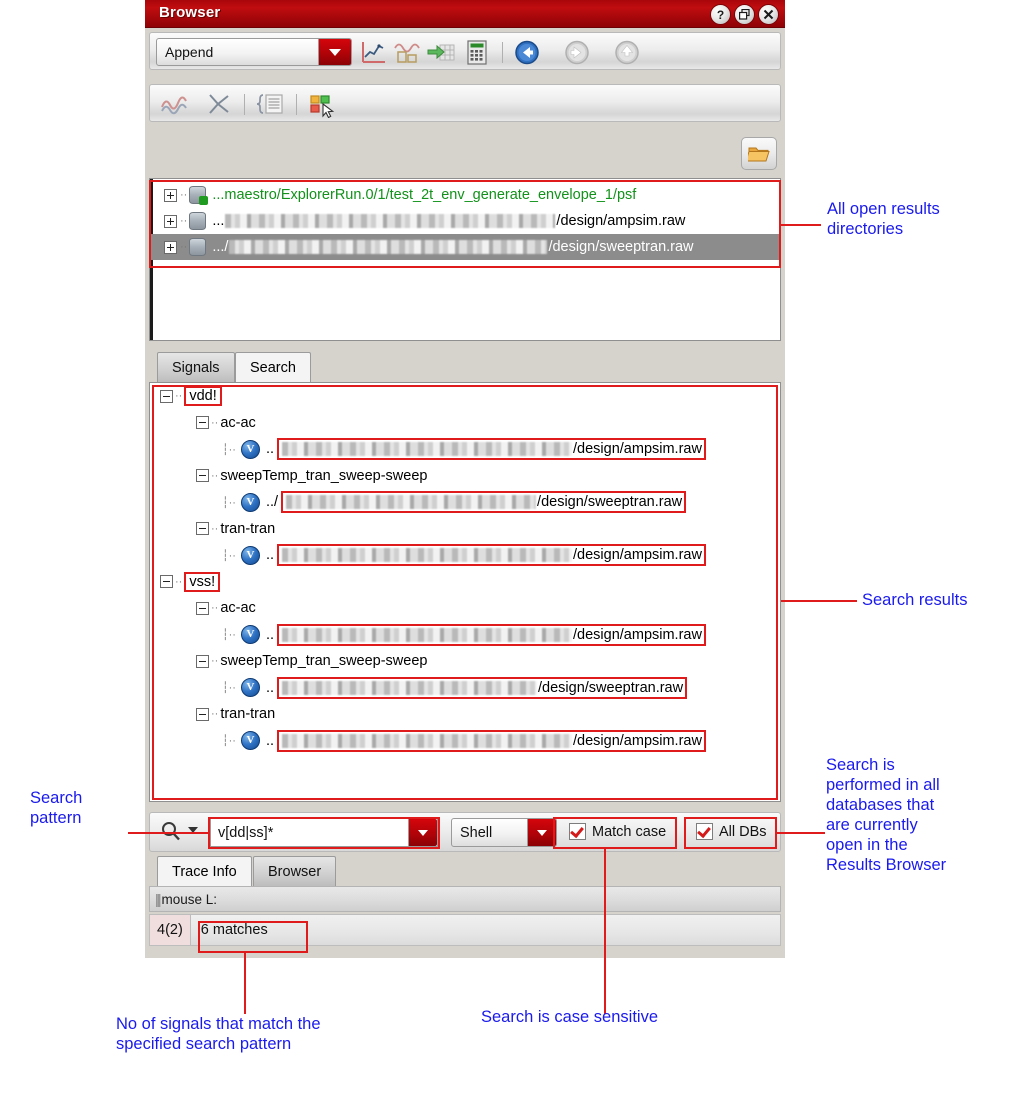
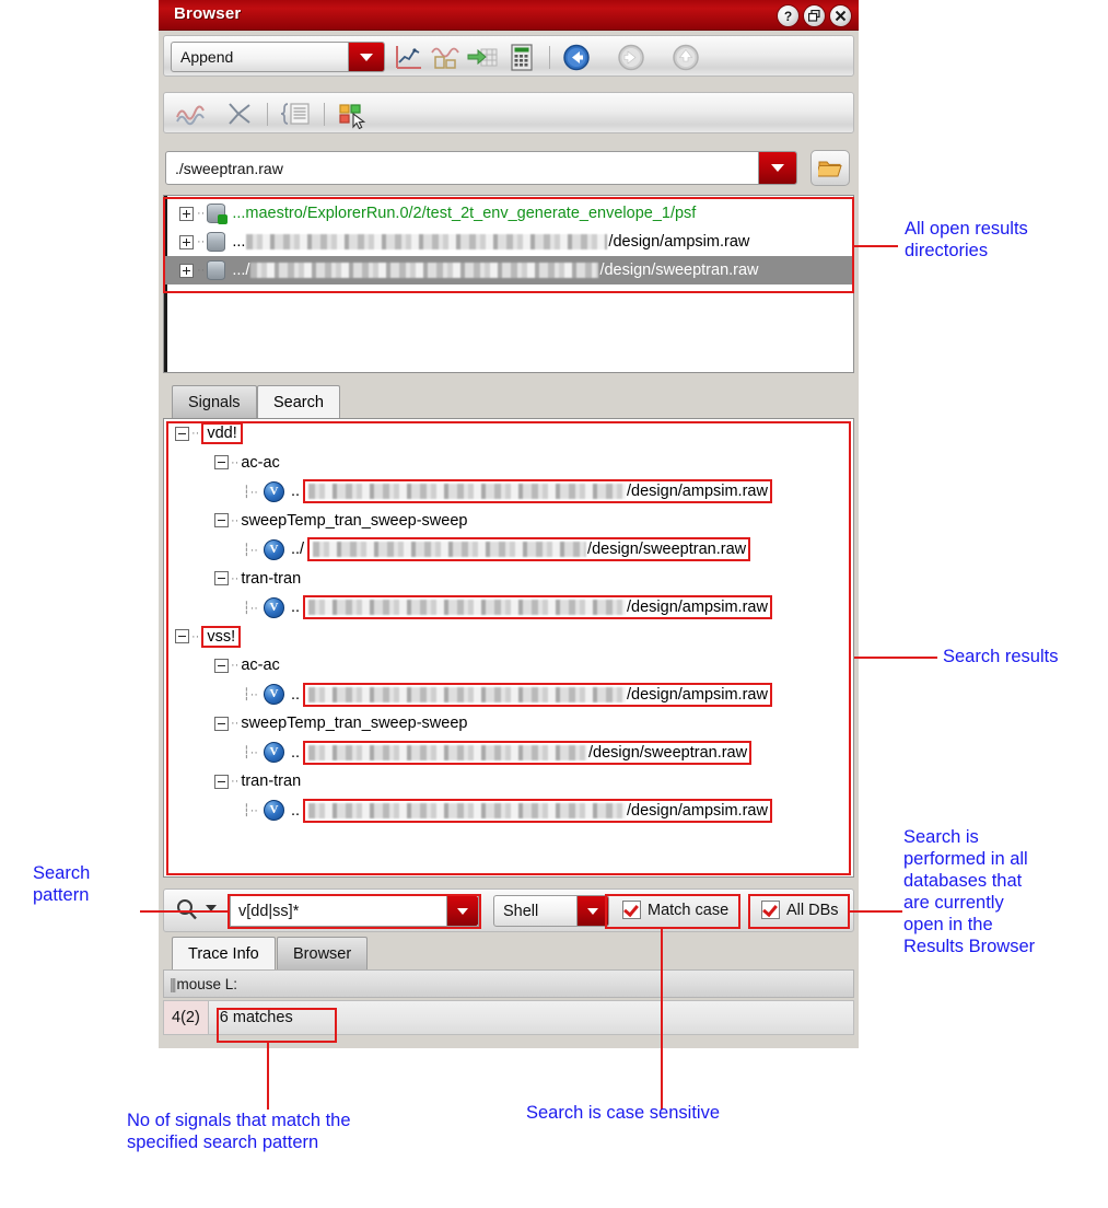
  Browser
  ?
  Append
+ ./sweeptran.raw
  ··
- ...maestro/ExplorerRun.0/1/test_2t_env_generate_envelope_1/psf
+ ...maestro/ExplorerRun.0/2/test_2t_env_generate_envelope_1/psf
  ··
  ...
  /design/ampsim.raw
  .../
  /design/sweeptran.raw
  Signals
  Search
  ··
  vdd!
  ··
  ac-ac
  ┆··
  V
  ..
  /design/ampsim.raw
  ··
  sweepTemp_tran_sweep-sweep
  ┆··
  V
  ../
  /design/sweeptran.raw
  ··
  tran-tran
  ┆··
  V
  ..
  /design/ampsim.raw
  ··
  vss!
  ··
  ac-ac
  ┆··
  V
  ..
  /design/ampsim.raw
  ··
  sweepTemp_tran_sweep-sweep
  ┆··
  V
  ..
  /design/sweeptran.raw
  ··
  tran-tran
  ┆··
  V
  ..
  /design/ampsim.raw
  v[dd|ss]*
  Shell
  Match case
  All DBs
  Trace Info
  Browser
  |||
  mouse L:
  4(2)
  6 matches
  All open results
  directories
  Search results
  Search is
  performed in all
  databases that
  are currently
  open in the
  Results Browser
  Search
  pattern
  No of signals that match the
  specified search pattern
  Search is case sensitive
